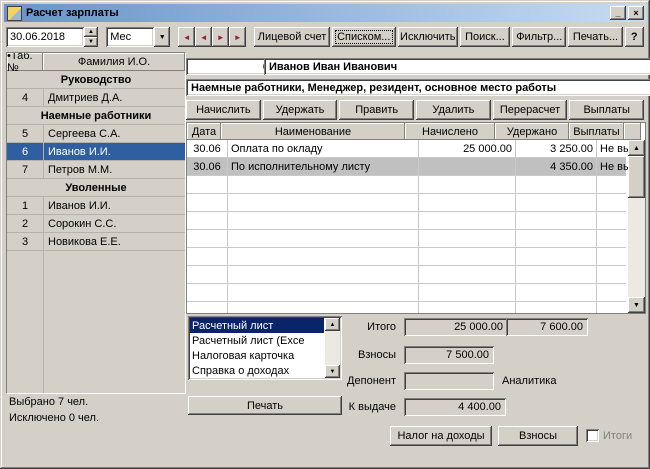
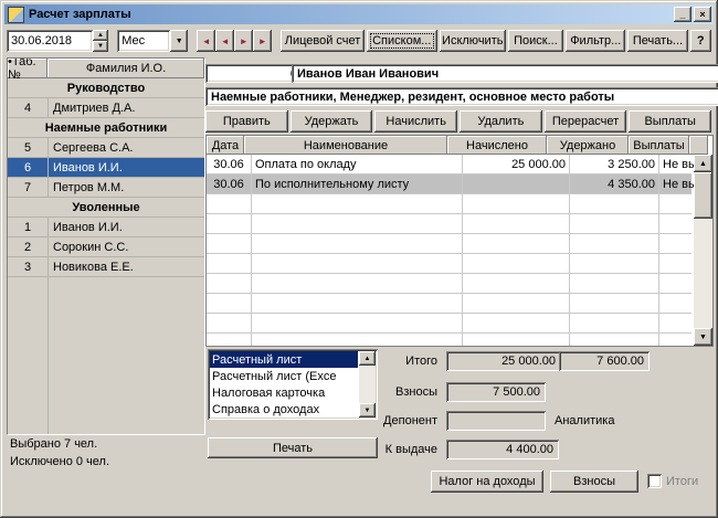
  Расчет зарплаты
  _
  ×
  30.06.2018
  Мес
  ◄
  ◄
  ►
  ►
  Лицевой счет
  Списком...
  Исключить
  Поиск...
  Фильтр...
  Печать...
  ?
  •Таб.№
  Фамилия И.О.
  Руководство
  4
  Дмитриев Д.А.
  Наемные работники
  5
  Сергеева С.А.
  6
  Иванов И.И.
  7
  Петров М.М.
  Уволенные
  1
  Иванов И.И.
  2
  Сорокин С.С.
  3
  Новикова Е.Е.
  Выбрано 7 чел.
  Исключено 0 чел.
  Иванов Иван Иванович
  Наемные работники, Менеджер, резидент, основное место работы
- Начислить
+ Править
  Удержать
- Править
+ Начислить
  Удалить
  Перерасчет
  Выплаты
  Дата
  Наименование
  Начислено
  Удержано
  Выплаты
  30.06
  Оплата по окладу
  25 000.00
  3 250.00
  30.06
  По исполнительному листу
  4 350.00
  Расчетный лист
  Расчетный лист (Exce
  Налоговая карточка
  Справка о доходах
  Итого
  25 000.00
  7 600.00
  Взносы
  7 500.00
  Депонент
  Аналитика
  К выдаче
  4 400.00
  Печать
  Налог на доходы
  Взносы
  Итоги
